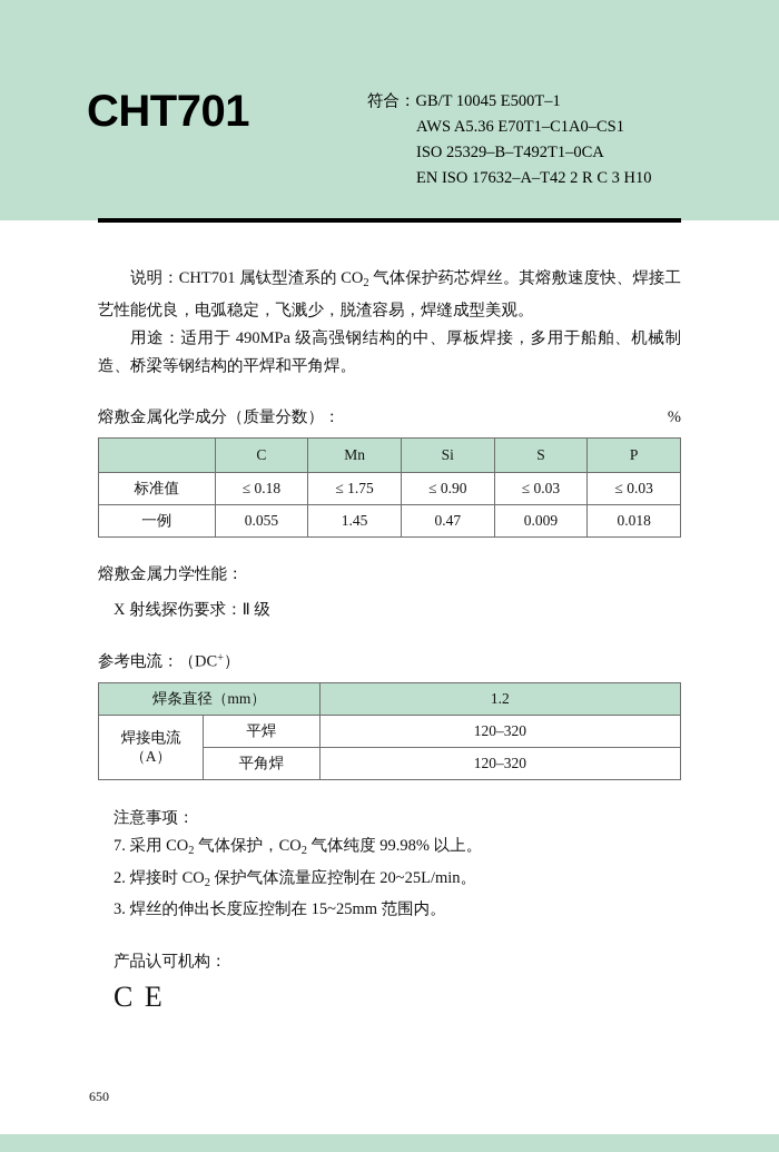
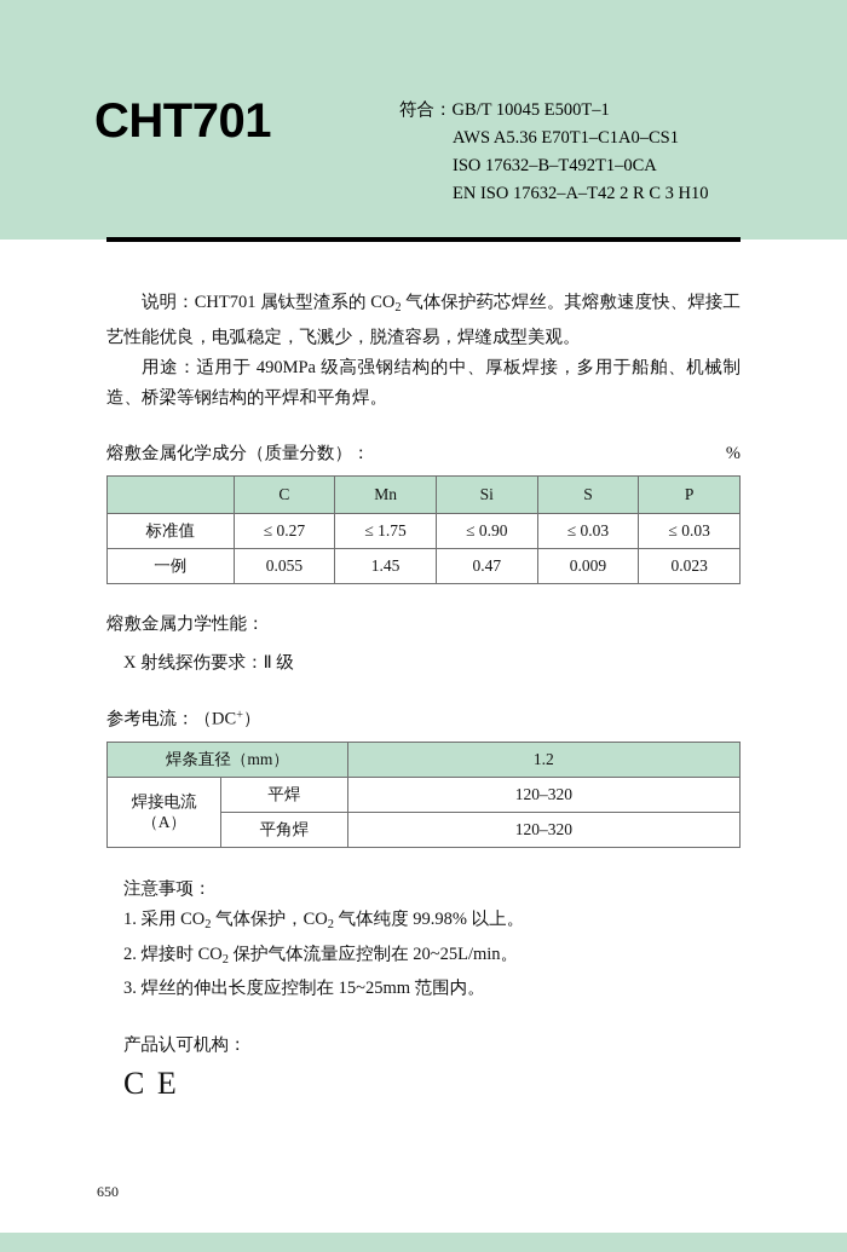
  CHT701
  符合：GB/T 10045 E500T–1
  AWS A5.36 E70T1–C1A0–CS1
- ISO 25329–B–T492T1–0CA
+ ISO 17632–B–T492T1–0CA
  EN ISO 17632–A–T42 2 R C 3 H10
  说明：CHT701 属钛型渣系的 CO2 气体保护药芯焊丝。其熔敷速度快、焊接工艺性能优良，电弧稳定，飞溅少，脱渣容易，焊缝成型美观。
  用途：适用于 490MPa 级高强钢结构的中、厚板焊接，多用于船舶、机械制造、桥梁等钢结构的平焊和平角焊。
  熔敷金属化学成分（质量分数）：
  %
  	C	Mn	Si	S	P
- 标准值	≤ 0.18	≤ 1.75	≤ 0.90	≤ 0.03	≤ 0.03
+ 标准值	≤ 0.27	≤ 1.75	≤ 0.90	≤ 0.03	≤ 0.03
- 一例	0.055	1.45	0.47	0.009	0.018
+ 一例	0.055	1.45	0.47	0.009	0.023
  熔敷金属力学性能：
  X 射线探伤要求：Ⅱ 级
  参考电流：（DC+）
  焊条直径（mm）	1.2
  焊接电流 （A）	平焊	120–320
  平角焊	120–320
  注意事项：
- 7. 采用 CO2 气体保护，CO2 气体纯度 99.98% 以上。
+ 1. 采用 CO2 气体保护，CO2 气体纯度 99.98% 以上。
  2. 焊接时 CO2 保护气体流量应控制在 20~25L/min。
  3. 焊丝的伸出长度应控制在 15~25mm 范围内。
  产品认可机构：
  C E
  650
